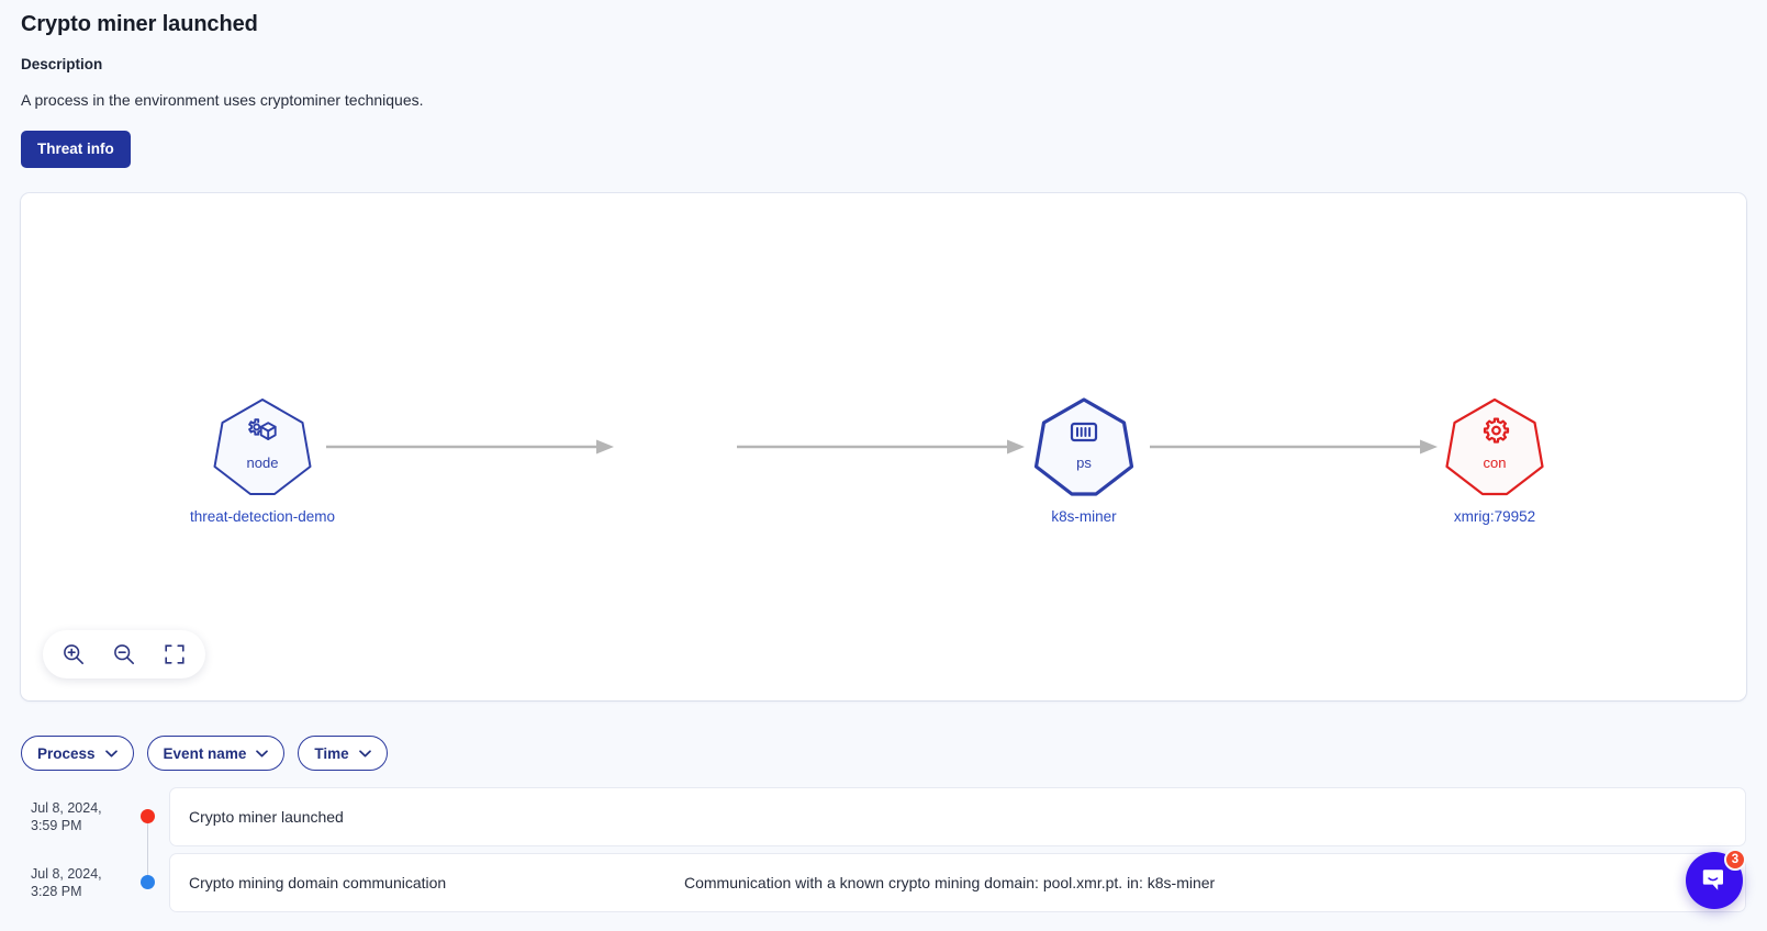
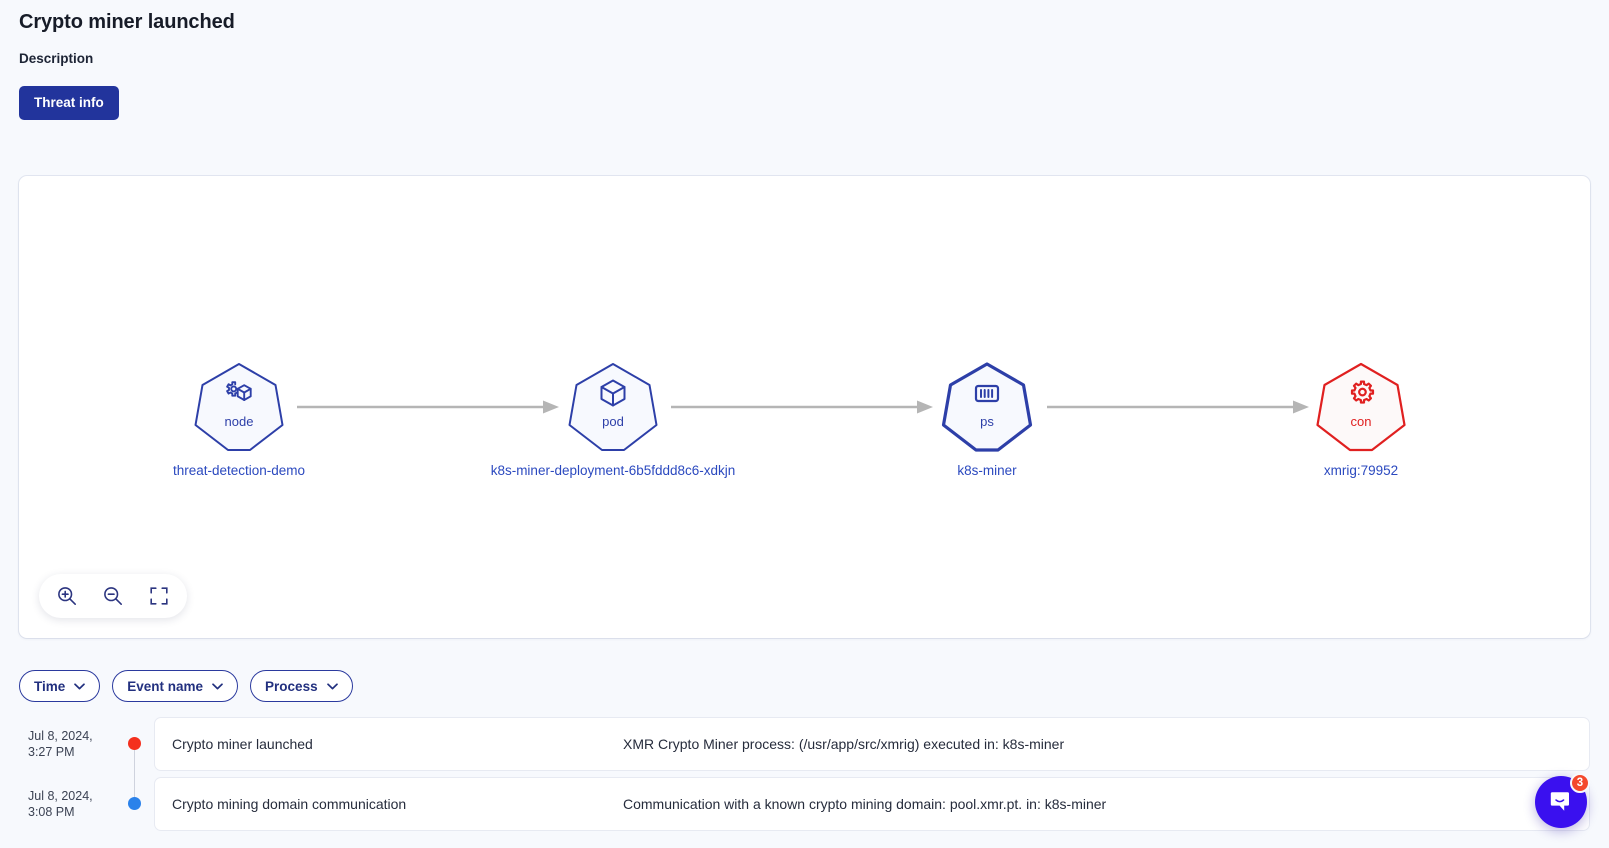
  Crypto miner launched
  Description
- A process in the environment uses cryptominer techniques.
  Threat info
  node
  threat-detection-demo
+ pod
+ k8s-miner-deployment-6b5fddd8c6-xdkjn
  ps
  k8s-miner
  con
  xmrig:79952
- Process
+ Time
  Event name
- Time
+ Process
  Jul 8, 2024,
- 3:59 PM
+ 3:27 PM
  Crypto miner launched
+ XMR Crypto Miner process: (/usr/app/src/xmrig) executed in: k8s-miner
  Jul 8, 2024,
- 3:28 PM
+ 3:08 PM
  Crypto mining domain communication
  Communication with a known crypto mining domain: pool.xmr.pt. in: k8s-miner
  3
